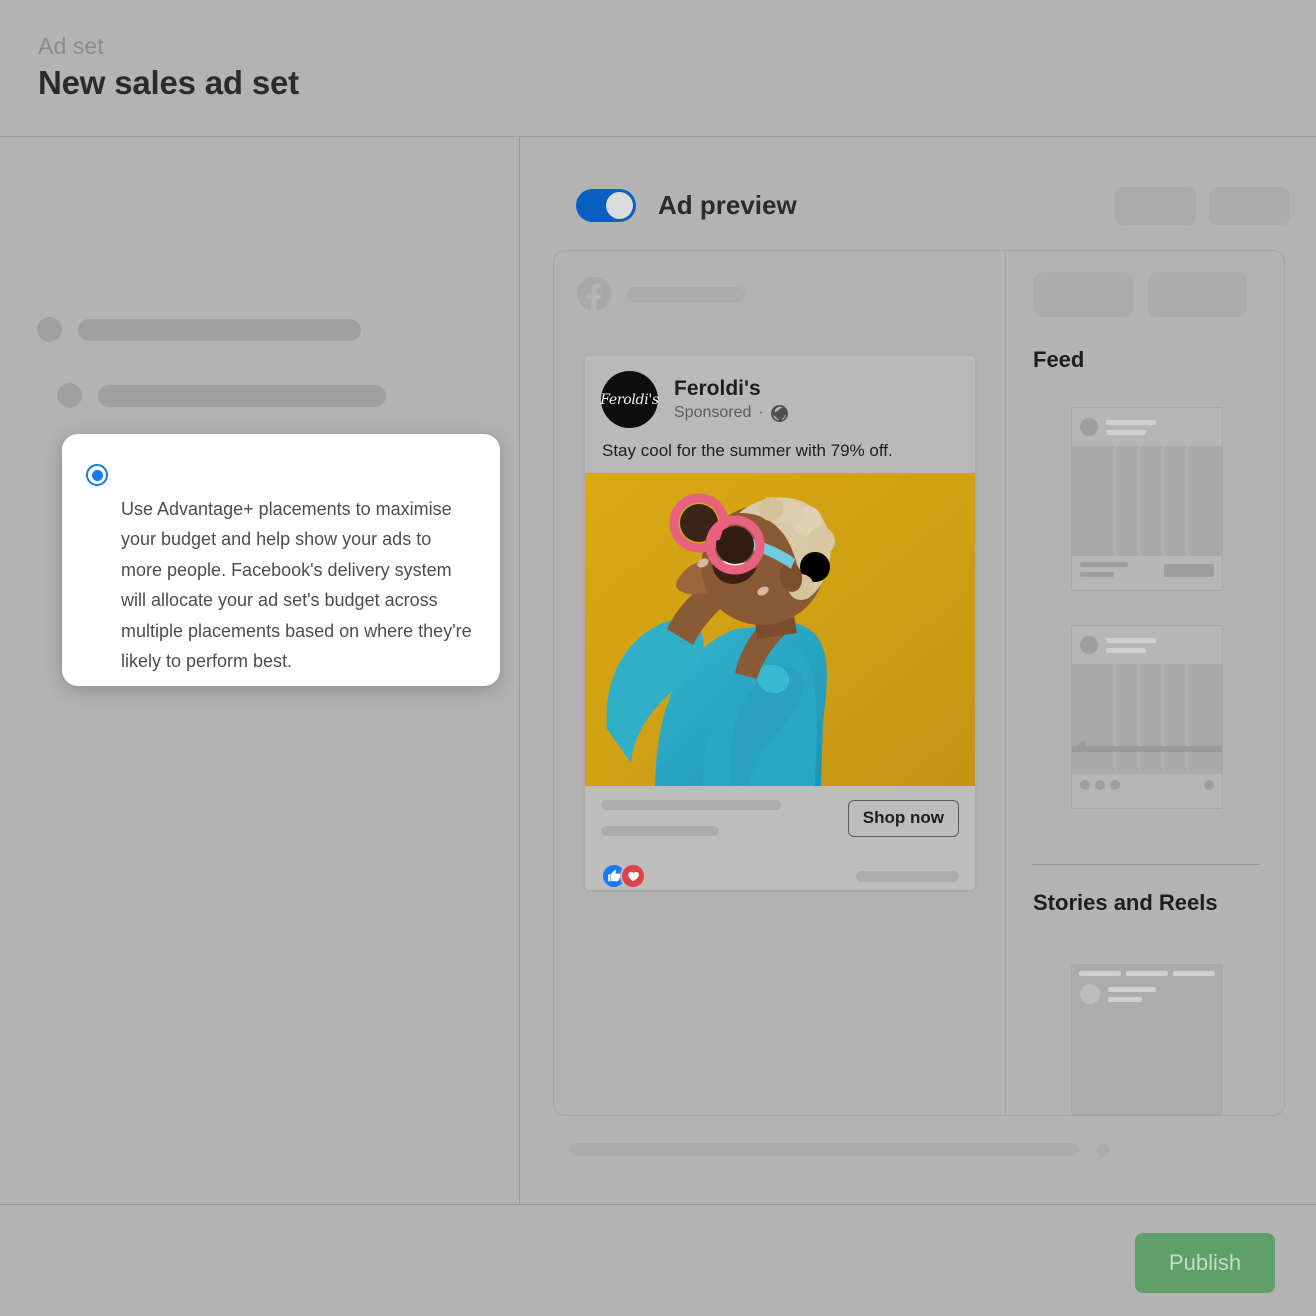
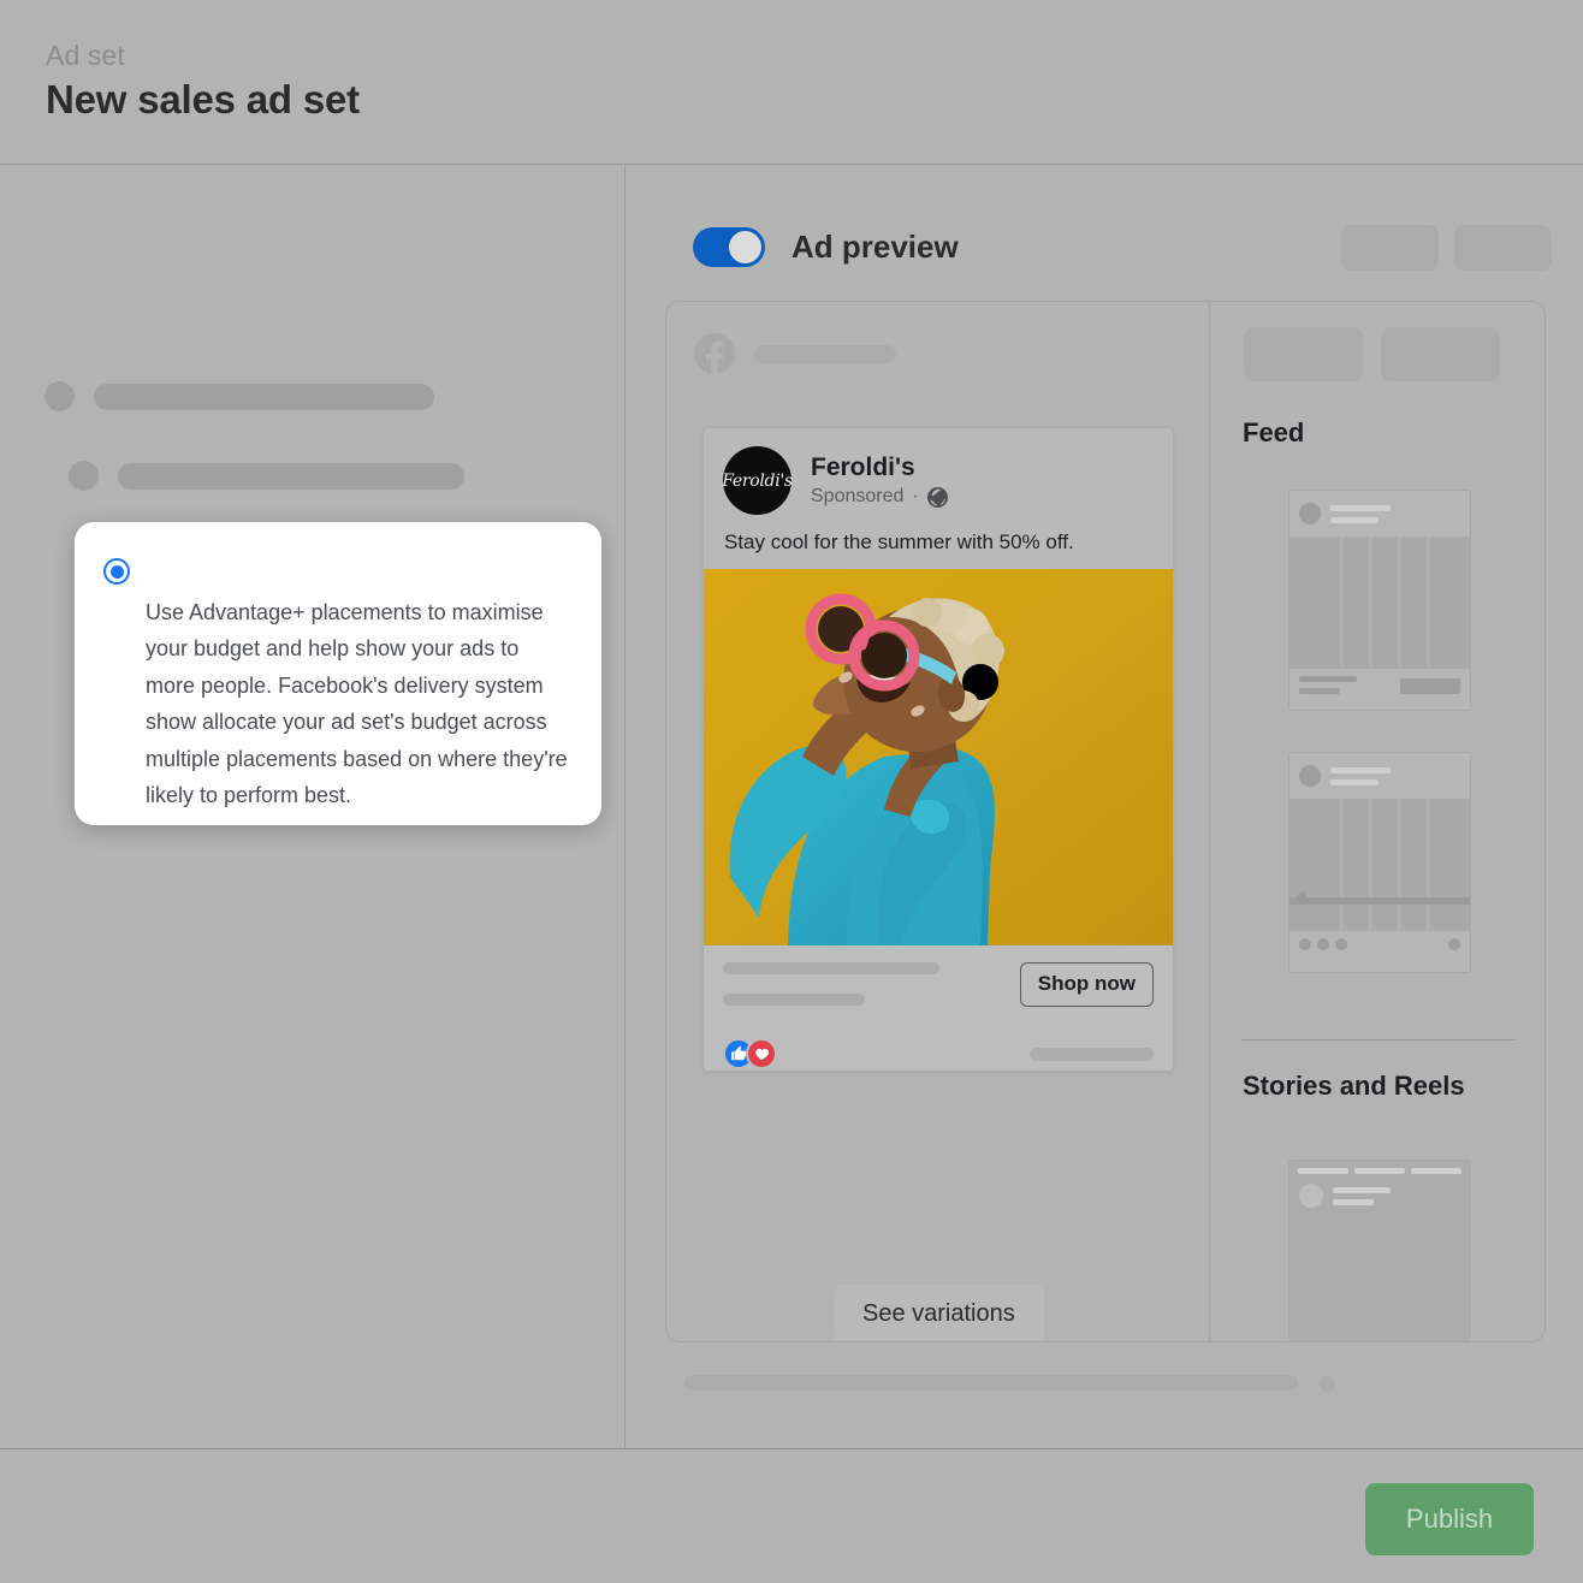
  Ad set
  New sales ad set
- Use Advantage+ placements to maximise your budget and help show your ads to more people. Facebook's delivery system will allocate your ad set's budget across multiple placements based on where they're likely to perform best.
+ Use Advantage+ placements to maximise your budget and help show your ads to more people. Facebook's delivery system show allocate your ad set's budget across multiple placements based on where they're likely to perform best.
  Ad preview
  Feroldi's
  Feroldi's
  Sponsored
  ·
- Stay cool for the summer with 79% off.
+ Stay cool for the summer with 50% off.
  Shop now
+ See variations
  Feed
  Stories and Reels
  Publish
